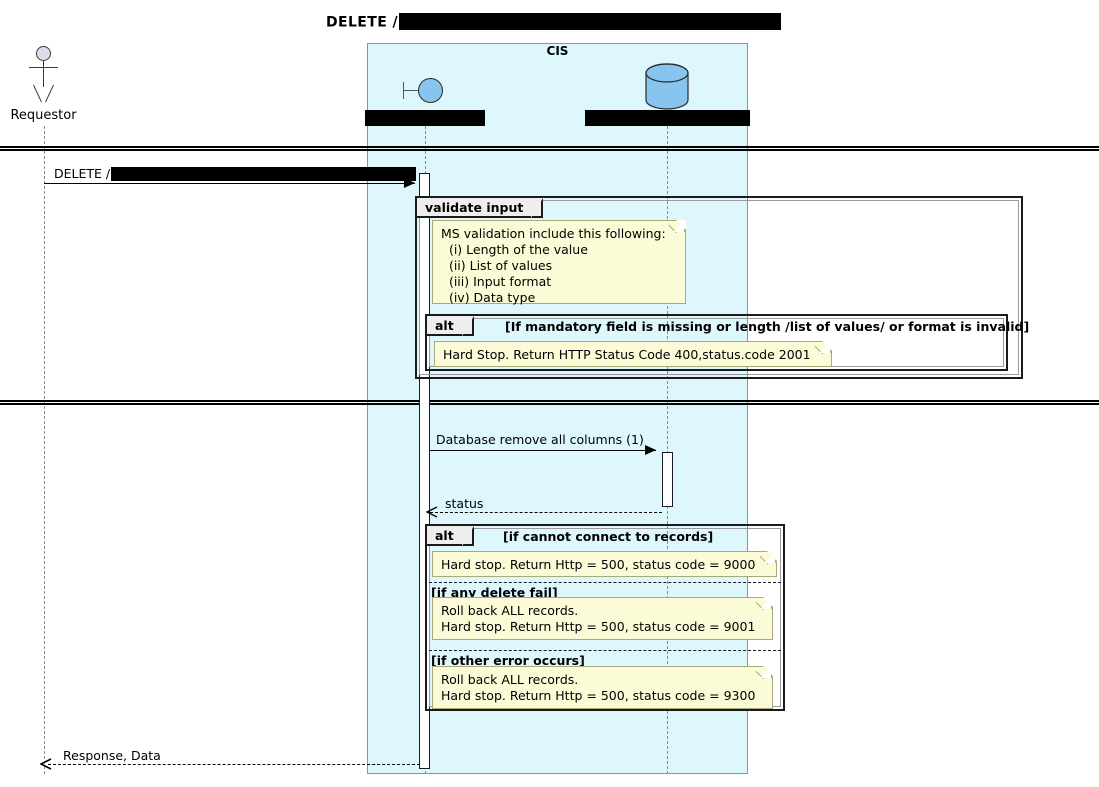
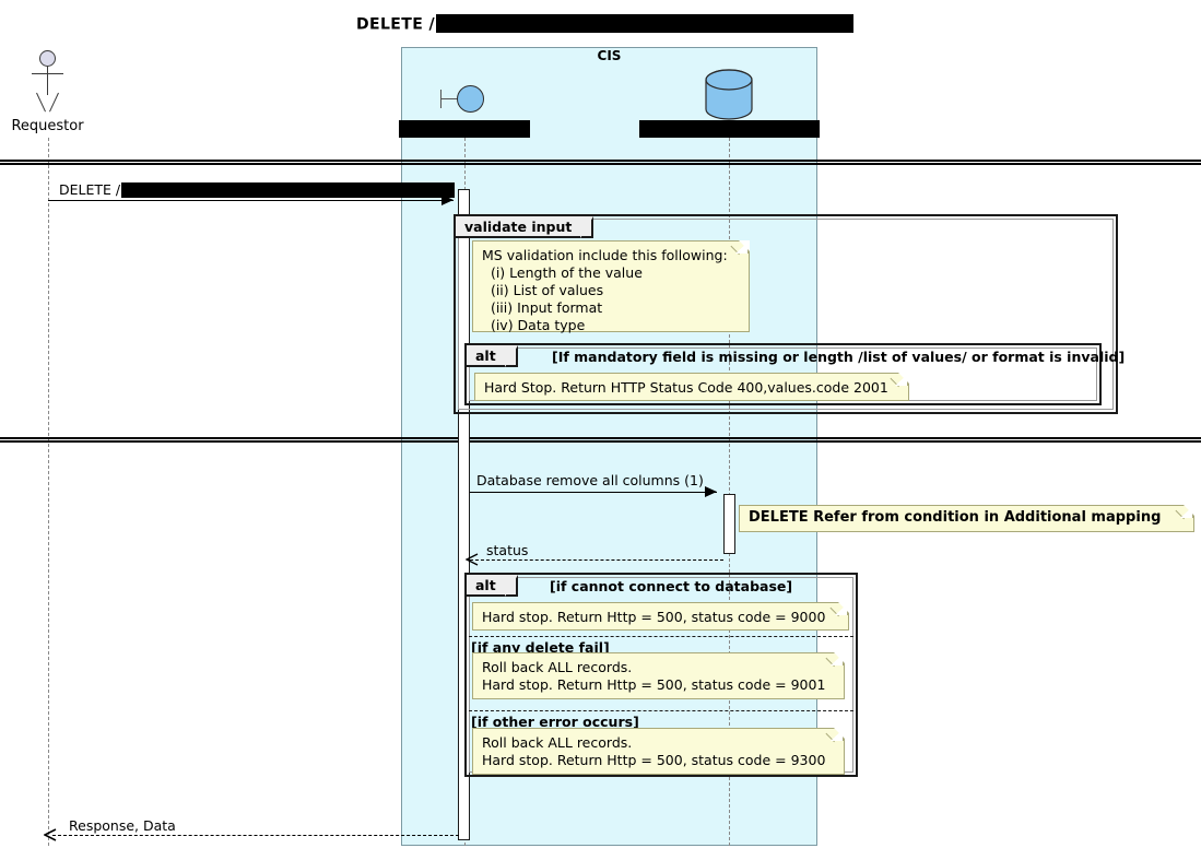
  DELETE /
  CIS
  Requestor
  DELETE /
  validate input
  MS validation include this following:
  (i) Length of the value
  (ii) List of values
  (iii) Input format
  (iv) Data type
  alt
  [If mandatory field is missing or length /list of values/ or format is invalid]
- Hard Stop. Return HTTP Status Code 400,status.code 2001
+ Hard Stop. Return HTTP Status Code 400,values.code 2001
  Database remove all columns (1)
+ DELETE Refer from condition in Additional mapping
  status
  alt
- [if cannot connect to records]
+ [if cannot connect to database]
  [i any delete fail]
  [i other error occurs]
  Hard stop. Return Http = 500, status code = 9000
  Roll back ALL records.
  Hard stop. Return Http = 500, status code = 9001
  Roll back ALL records.
  Hard stop. Return Http = 500, status code = 9300
  Response, Data
